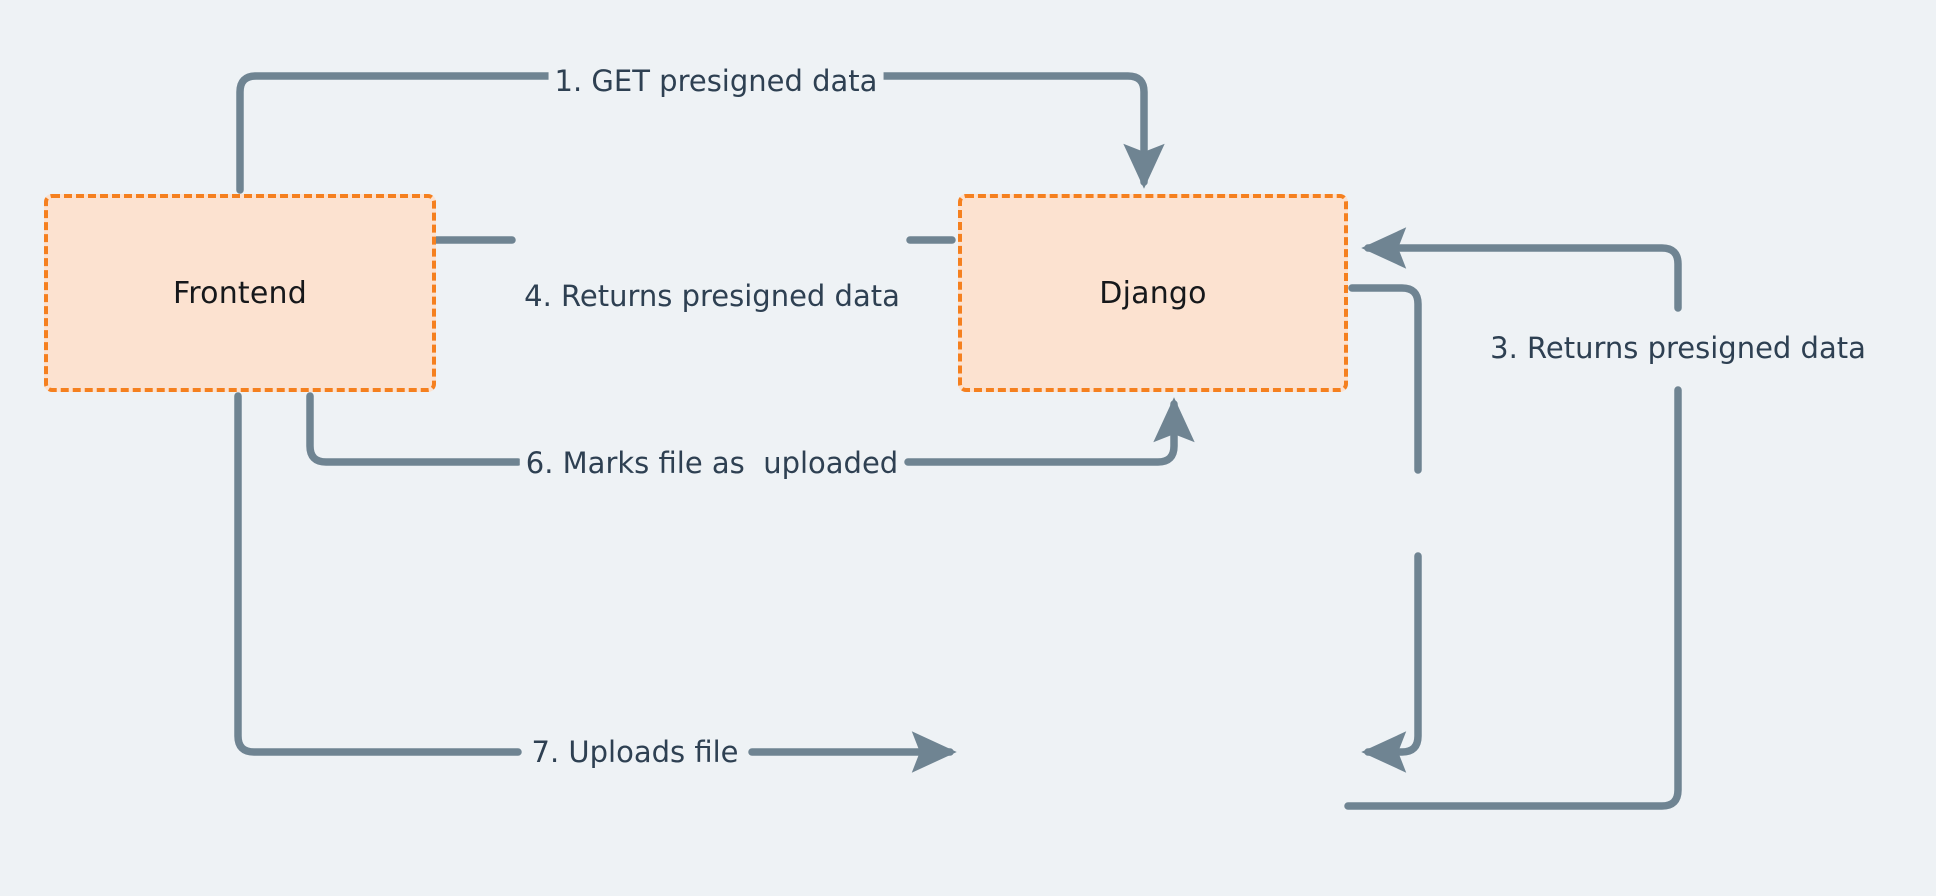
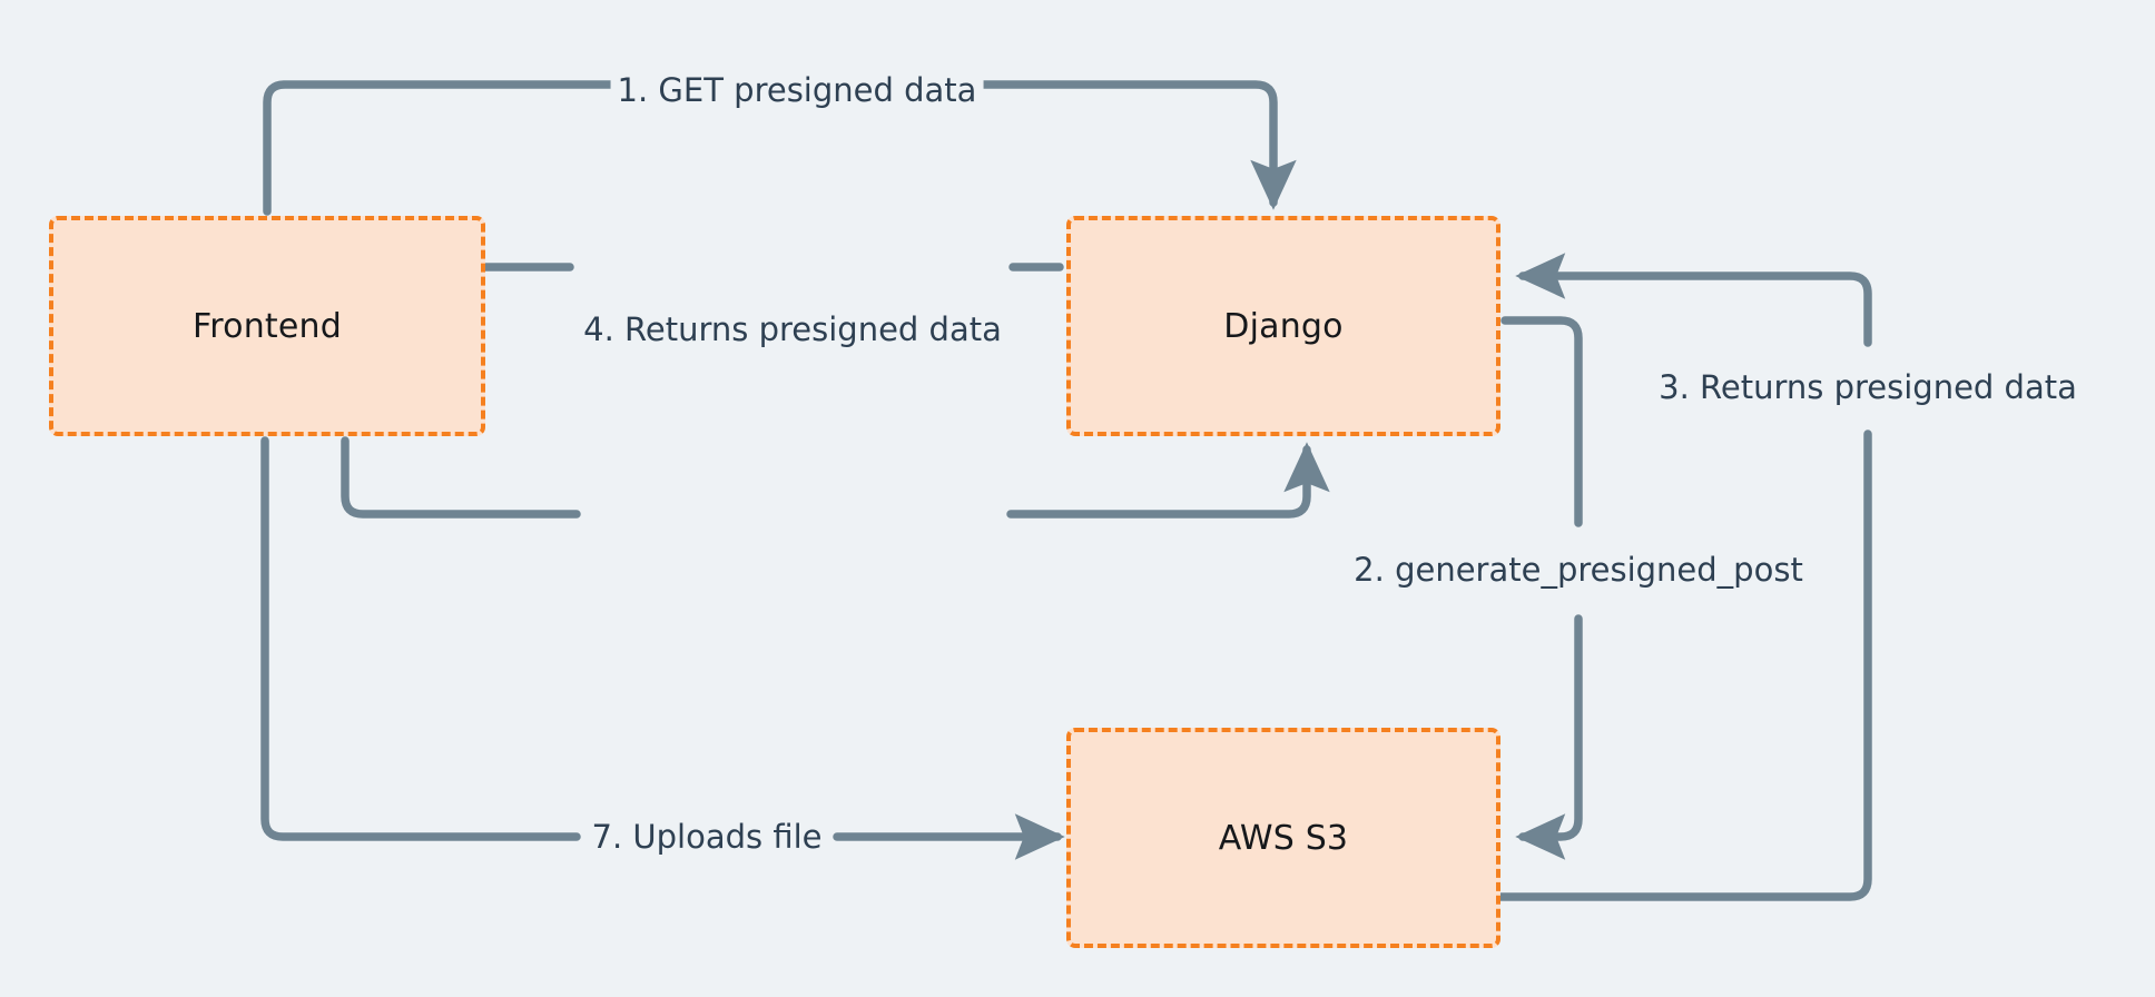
  Frontend
  Django
+ AWS S3
  1. GET presigned data
+ 2. generate_presigned_post
  3. Returns presigned data
  4. Returns presigned data
  7. Uploads file
- 6. Marks file as uploaded
